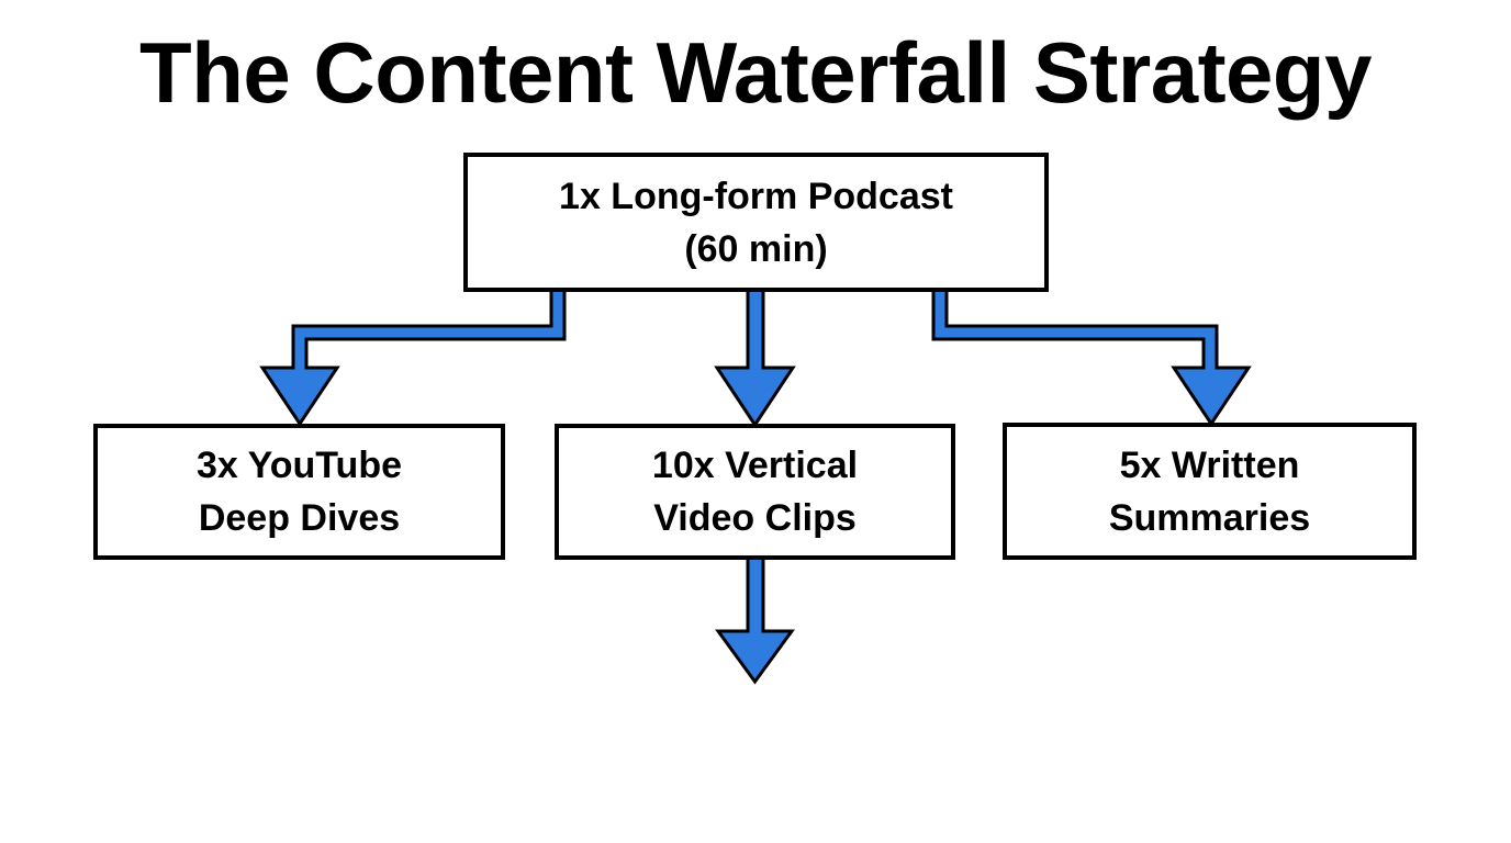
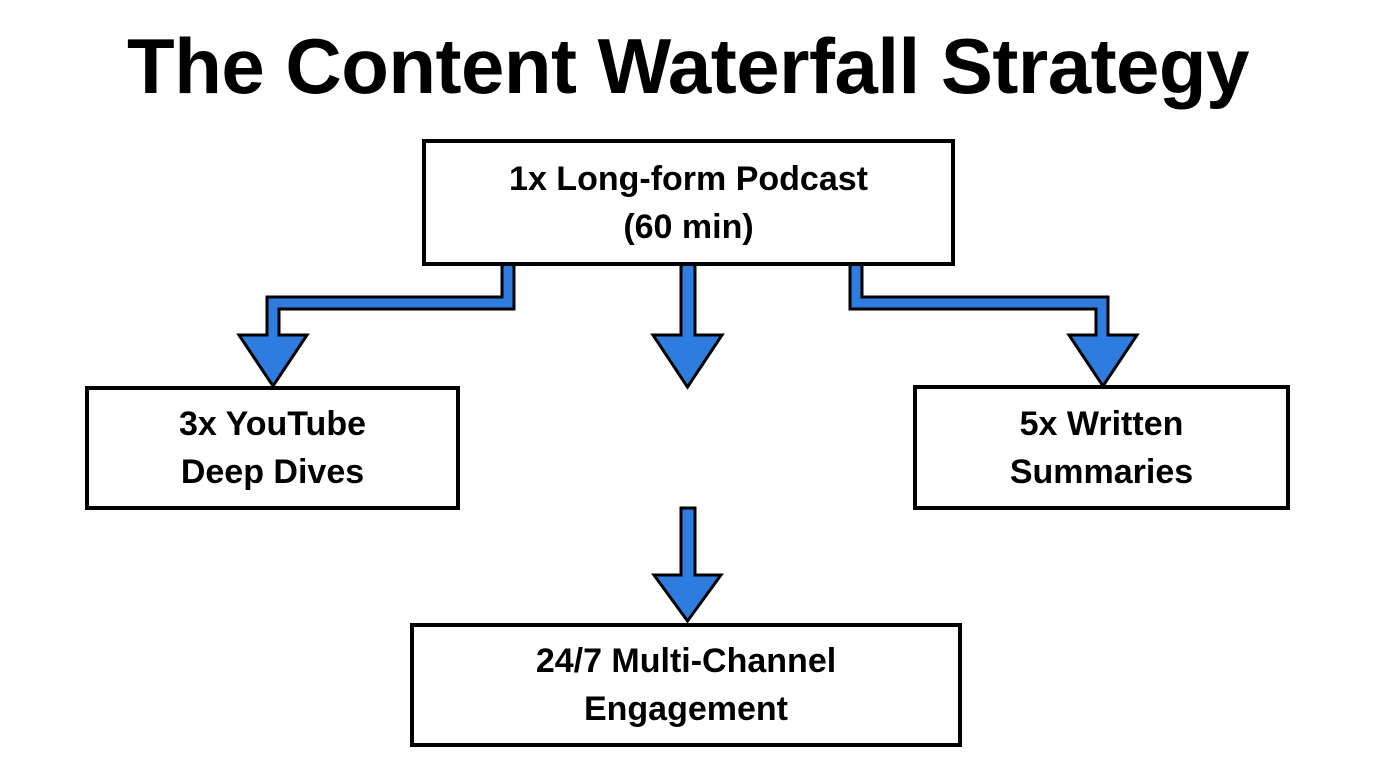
  The Content Waterfall Strategy
  1x Long-form Podcast
  (60 min)
  3x YouTube
  Deep Dives
- 10x Vertical
- Video Clips
  5x Written
  Summaries
+ 24/7 Multi-Channel
+ Engagement
